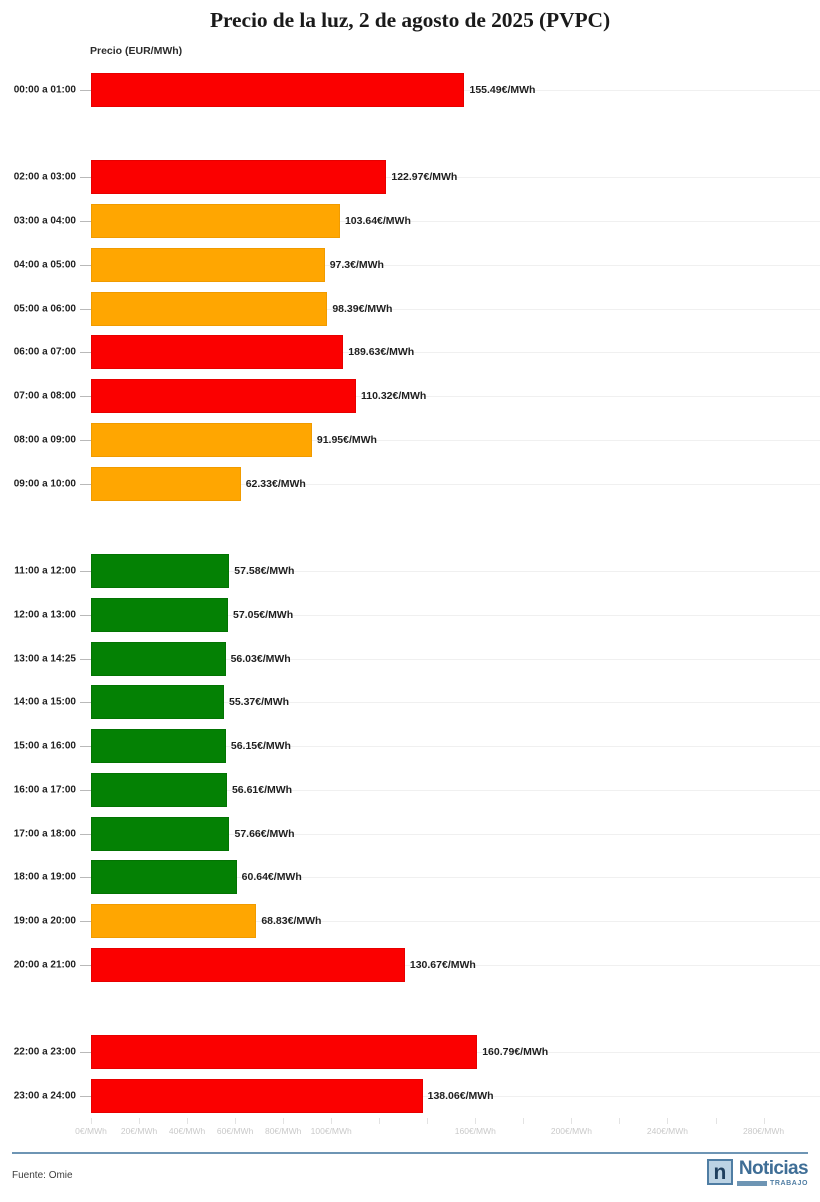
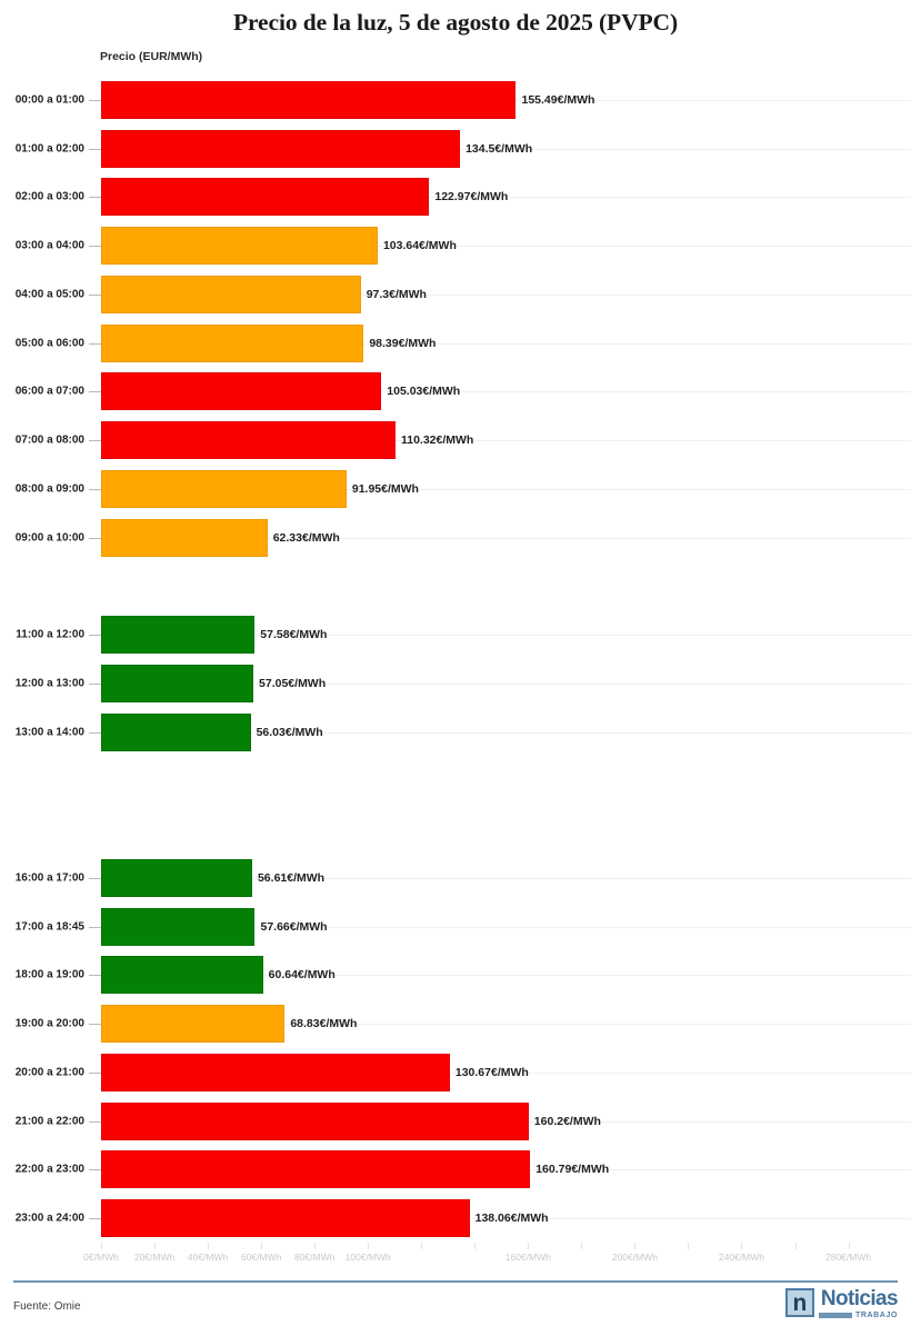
- Precio de la luz, 2 de agosto de 2025 (PVPC)
+ Precio de la luz, 5 de agosto de 2025 (PVPC)
  Precio (EUR/MWh)
  00:00 a 01:00
  155.49€/MWh
+ 01:00 a 02:00
+ 134.5€/MWh
  02:00 a 03:00
  122.97€/MWh
  03:00 a 04:00
  103.64€/MWh
  04:00 a 05:00
  97.3€/MWh
  05:00 a 06:00
  98.39€/MWh
  06:00 a 07:00
- 189.63€/MWh
+ 105.03€/MWh
  07:00 a 08:00
  110.32€/MWh
  08:00 a 09:00
  91.95€/MWh
  09:00 a 10:00
  62.33€/MWh
  11:00 a 12:00
  57.58€/MWh
  12:00 a 13:00
  57.05€/MWh
- 13:00 a 14:25
+ 13:00 a 14:00
  56.03€/MWh
- 14:00 a 15:00
- 55.37€/MWh
- 15:00 a 16:00
- 56.15€/MWh
  16:00 a 17:00
  56.61€/MWh
- 17:00 a 18:00
+ 17:00 a 18:45
  57.66€/MWh
  18:00 a 19:00
  60.64€/MWh
  19:00 a 20:00
  68.83€/MWh
  20:00 a 21:00
  130.67€/MWh
+ 21:00 a 22:00
+ 160.2€/MWh
  22:00 a 23:00
  160.79€/MWh
  23:00 a 24:00
  138.06€/MWh
  0€/MWh
  20€/MWh
  40€/MWh
  60€/MWh
  80€/MWh
  100€/MWh
  160€/MWh
  200€/MWh
  240€/MWh
  280€/MWh
  Fuente: Omie
  n
  Noticias
